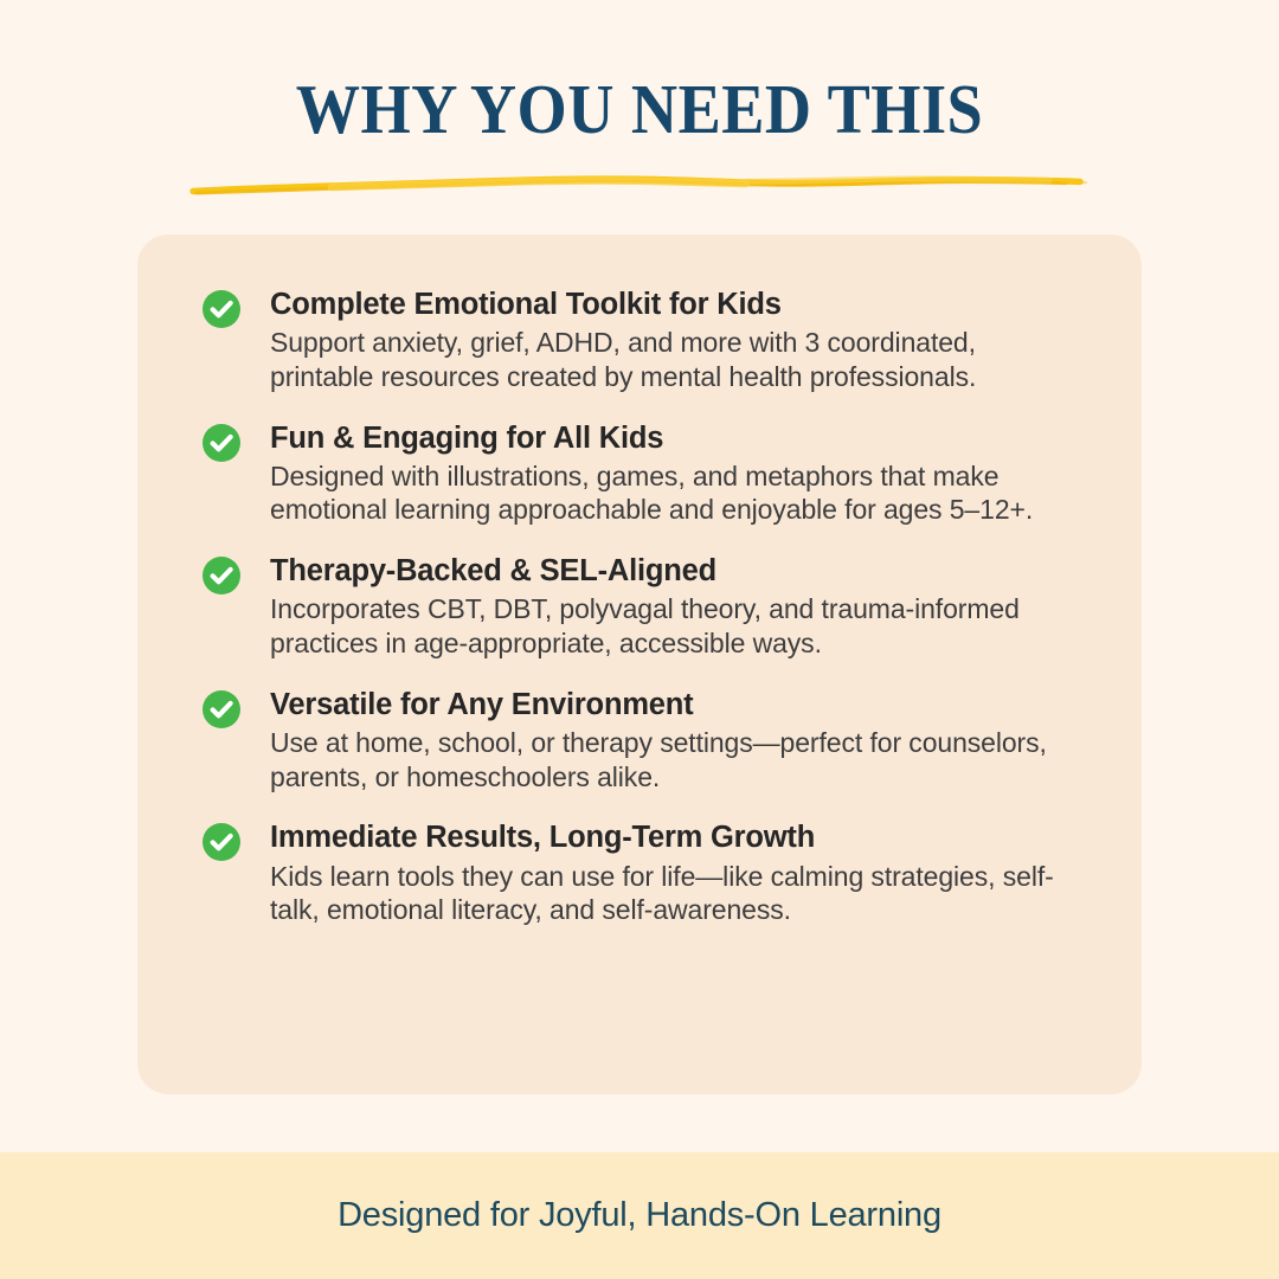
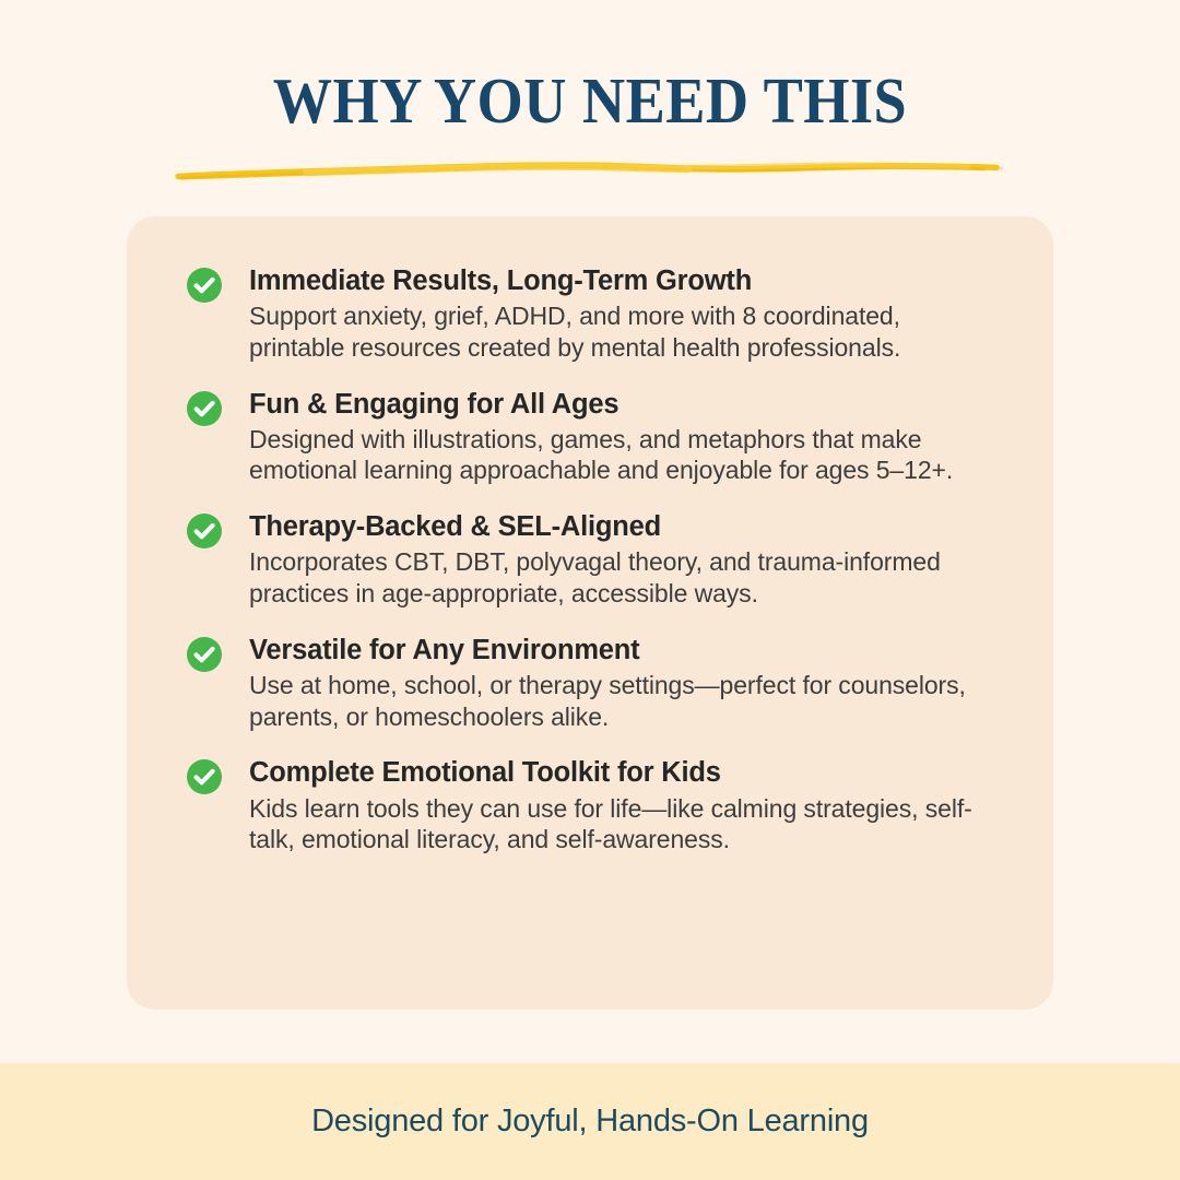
  WHY YOU NEED THIS
- Complete Emotional Toolkit for Kids
+ Immediate Results, Long-Term Growth
- Support anxiety, grief, ADHD, and more with 3 coordinated, printable resources created by mental health professionals.
+ Support anxiety, grief, ADHD, and more with 8 coordinated, printable resources created by mental health professionals.
- Fun & Engaging for All Kids
+ Fun & Engaging for All Ages
  Designed with illustrations, games, and metaphors that make emotional learning approachable and enjoyable for ages 5–12+.
  Therapy-Backed & SEL-Aligned
  Incorporates CBT, DBT, polyvagal theory, and trauma-informed practices in age-appropriate, accessible ways.
  Versatile for Any Environment
  Use at home, school, or therapy settings—perfect for counselors, parents, or homeschoolers alike.
- Immediate Results, Long-Term Growth
+ Complete Emotional Toolkit for Kids
  Kids learn tools they can use for life—like calming strategies, self-talk, emotional literacy, and self-awareness.
  Designed for Joyful, Hands-On Learning
